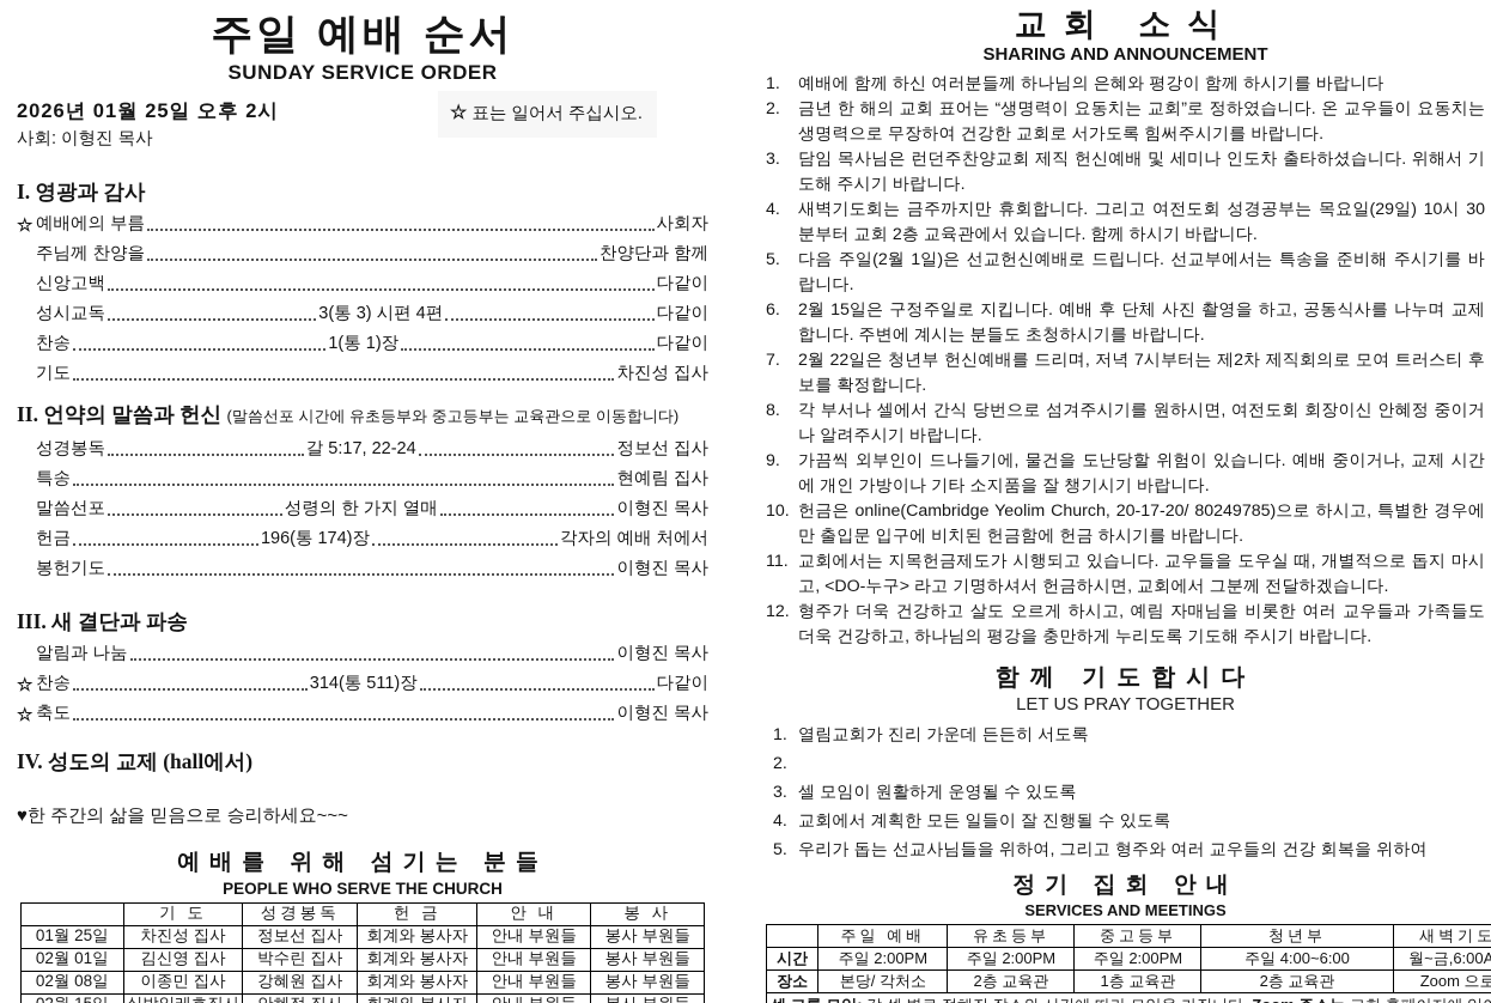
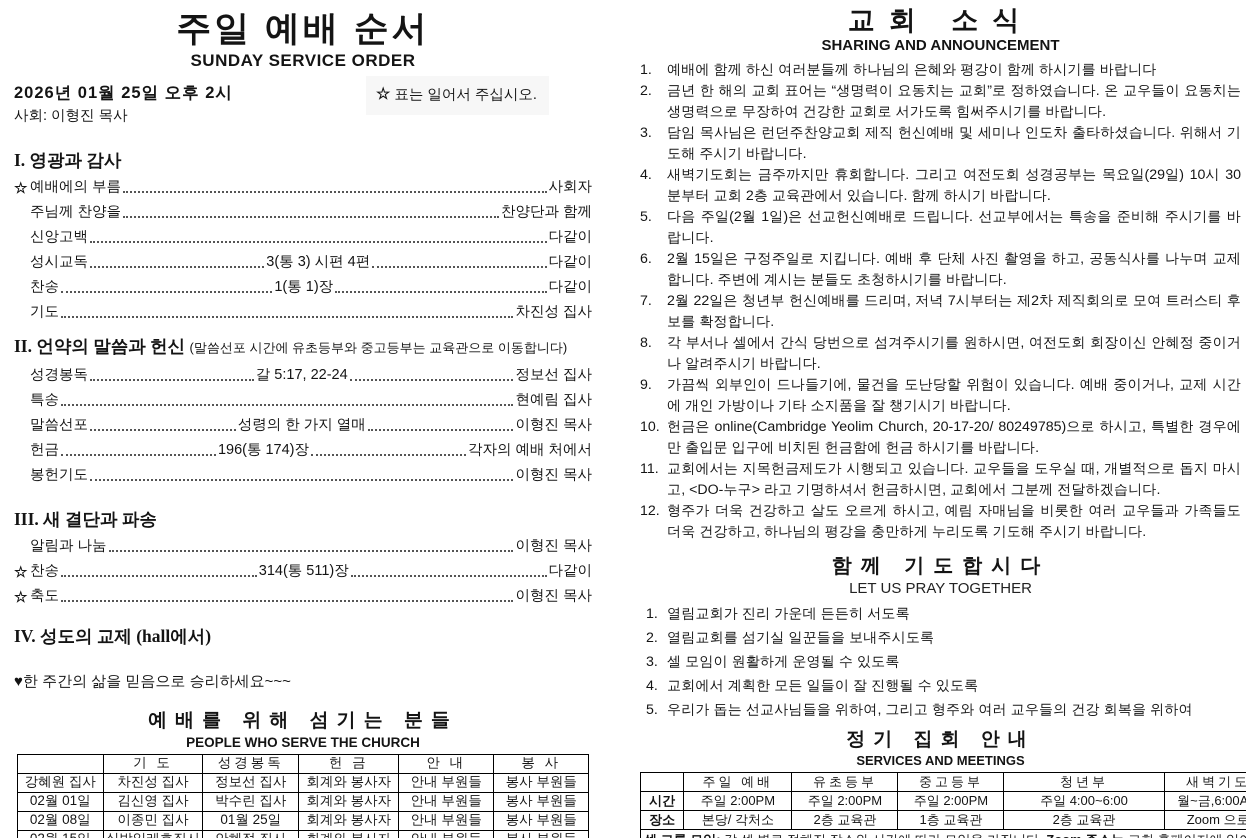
  주일 예배 순서
  SUNDAY SERVICE ORDER
  2026년 01월 25일 오후 2시
  사회: 이형진 목사
  ☆ 표는 일어서 주십시오.
  I. 영광과 감사
  ☆
  예배에의 부름
  사회자
  주님께 찬양을
  찬양단과 함께
  신앙고백
  다같이
  성시교독
  3(통 3) 시편 4편
  다같이
  찬송
  1(통 1)장
  다같이
  기도
  차진성 집사
  II. 언약의 말씀과 헌신 (말씀선포 시간에 유초등부와 중고등부는 교육관으로 이동합니다)
  성경봉독
  갈 5:17, 22-24
  정보선 집사
  특송
  현예림 집사
  말씀선포
  성령의 한 가지 열매
  이형진 목사
  헌금
  196(통 174)장
  각자의 예배 처에서
  봉헌기도
  이형진 목사
  III. 새 결단과 파송
  알림과 나눔
  이형진 목사
  ☆
  찬송
  314(통 511)장
  다같이
  ☆
  축도
  이형진 목사
  IV. 성도의 교제 (hall에서)
  ♥한 주간의 삶을 믿음으로 승리하세요~~~
  예배를 위해 섬기는 분들
  PEOPLE WHO SERVE THE CHURCH
  	기 도	성경봉독	헌 금	안 내	봉 사
- 01월 25일	차진성 집사	정보선 집사	회계와 봉사자	안내 부원들	봉사 부원들
+ 강혜원 집사	차진성 집사	정보선 집사	회계와 봉사자	안내 부원들	봉사 부원들
  02월 01일	김신영 집사	박수린 집사	회계와 봉사자	안내 부원들	봉사 부원들
- 02월 08일	이종민 집사	강혜원 집사	회계와 봉사자	안내 부원들	봉사 부원들
+ 02월 08일	이종민 집사	01월 25일	회계와 봉사자	안내 부원들	봉사 부원들
  교회 소식
  SHARING AND ANNOUNCEMENT
  1.
  예배에 함께 하신 여러분들께 하나님의 은혜와 평강이 함께 하시기를 바랍니다
  2.
  금년 한 해의 교회 표어는 “생명력이 요동치는 교회”로 정하였습니다. 온 교우들이 요동치는 생명력으로 무장하여 건강한 교회로 서가도록 힘써주시기를 바랍니다.
  3.
  담임 목사님은 런던주찬양교회 제직 헌신예배 및 세미나 인도차 출타하셨습니다. 위해서 기도해 주시기 바랍니다.
  4.
  새벽기도회는 금주까지만 휴회합니다. 그리고 여전도회 성경공부는 목요일(29일) 10시 30분부터 교회 2층 교육관에서 있습니다. 함께 하시기 바랍니다.
  5.
  다음 주일(2월 1일)은 선교헌신예배로 드립니다. 선교부에서는 특송을 준비해 주시기를 바랍니다.
  6.
  2월 15일은 구정주일로 지킵니다. 예배 후 단체 사진 촬영을 하고, 공동식사를 나누며 교제합니다. 주변에 계시는 분들도 초청하시기를 바랍니다.
  7.
  2월 22일은 청년부 헌신예배를 드리며, 저녁 7시부터는 제2차 제직회의로 모여 트러스티 후보를 확정합니다.
  8.
  각 부서나 셀에서 간식 당번으로 섬겨주시기를 원하시면, 여전도회 회장이신 안혜정 중이거나 알려주시기 바랍니다.
  9.
  가끔씩 외부인이 드나들기에, 물건을 도난당할 위험이 있습니다. 예배 중이거나, 교제 시간에 개인 가방이나 기타 소지품을 잘 챙기시기 바랍니다.
  10.
  헌금은 online(Cambridge Yeolim Church, 20-17-20/ 80249785)으로 하시고, 특별한 경우에만 출입문 입구에 비치된 헌금함에 헌금 하시기를 바랍니다.
  11.
  교회에서는 지목헌금제도가 시행되고 있습니다. 교우들을 도우실 때, 개별적으로 돕지 마시고, <DO-누구> 라고 기명하셔서 헌금하시면, 교회에서 그분께 전달하겠습니다.
  12.
  형주가 더욱 건강하고 살도 오르게 하시고, 예림 자매님을 비롯한 여러 교우들과 가족들도 더욱 건강하고, 하나님의 평강을 충만하게 누리도록 기도해 주시기 바랍니다.
  함께 기도합시다
  LET US PRAY TOGETHER
  1.
  열림교회가 진리 가운데 든든히 서도록
  2.
+ 열림교회를 섬기실 일꾼들을 보내주시도록
  3.
  셀 모임이 원활하게 운영될 수 있도록
  4.
  교회에서 계획한 모든 일들이 잘 진행될 수 있도록
  5.
  우리가 돕는 선교사님들을 위하여, 그리고 형주와 여러 교우들의 건강 회복을 위하여
  정기 집회 안내
  SERVICES AND MEETINGS
  	주일 예배	유초등부	중고등부	청년부	새벽기도
  시간	주일 2:00PM	주일 2:00PM	주일 2:00PM	주일 4:00~6:00	월~금,6:00A
  장소	본당/ 각처소	2층 교육관	1층 교육관	2층 교육관	Zoom 으로
